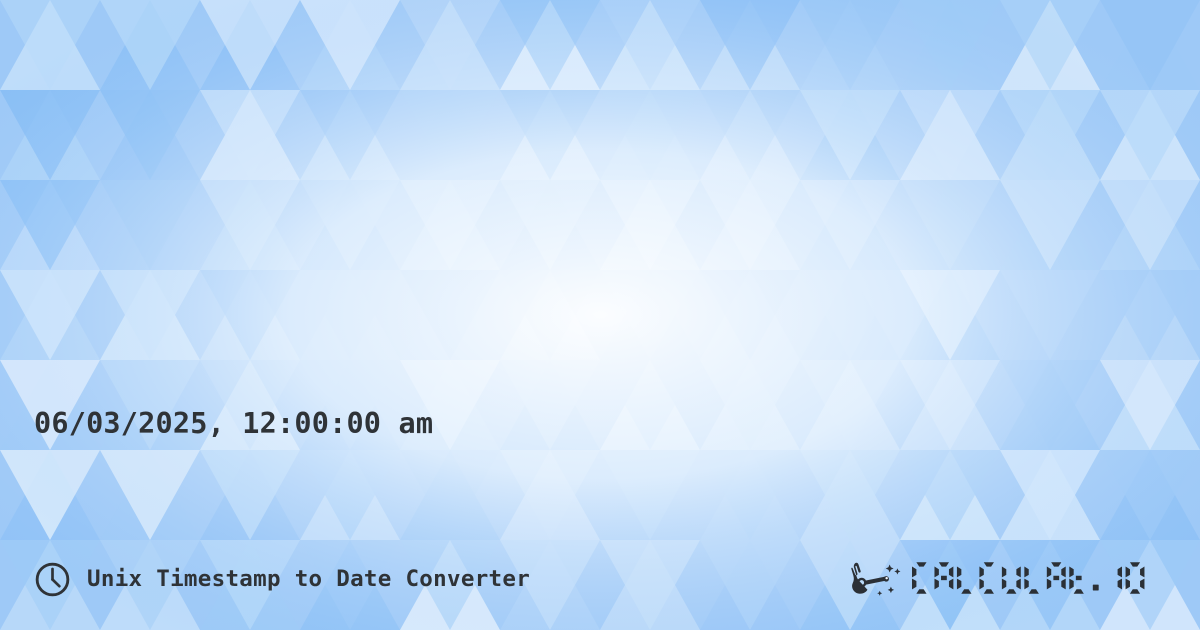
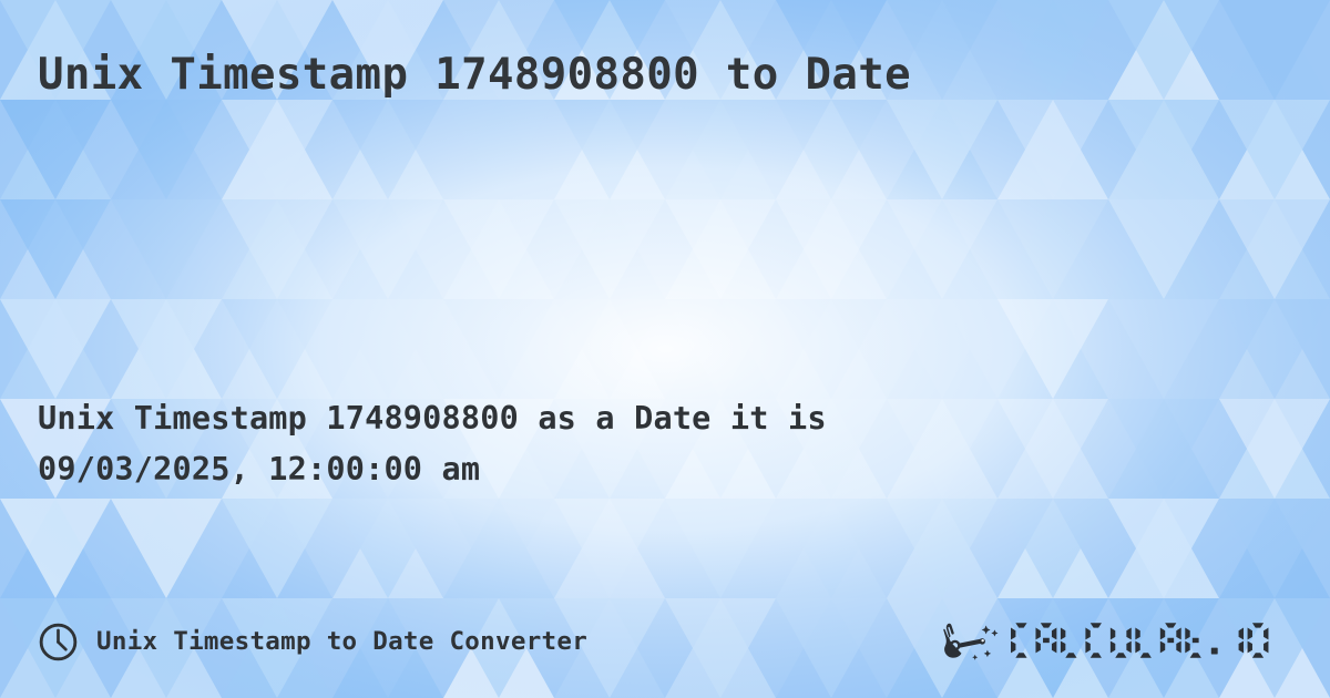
+ Unix Timestamp 1748908800 to Date
+ Unix Timestamp 1748908800 as a Date it is
- 06/03/2025, 12:00:00 am
+ 09/03/2025, 12:00:00 am
  Unix Timestamp to Date Converter
